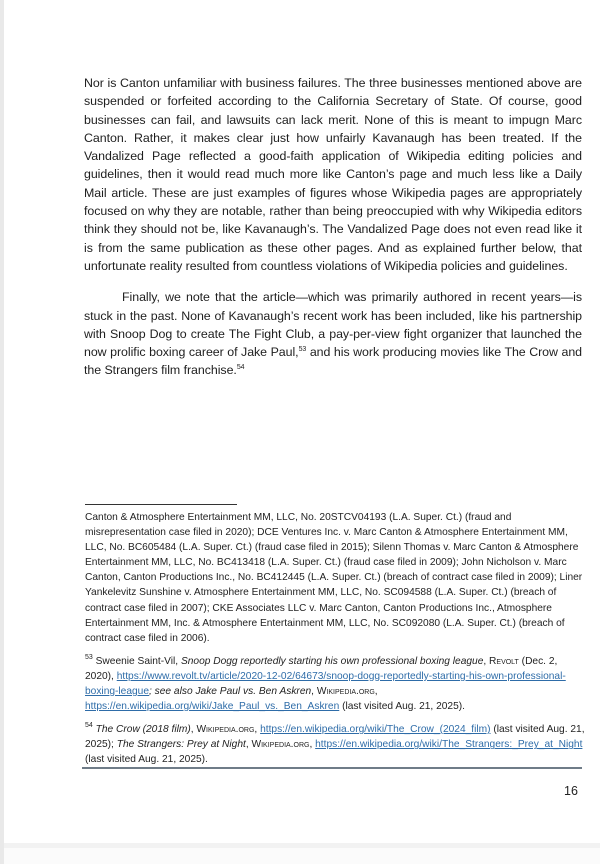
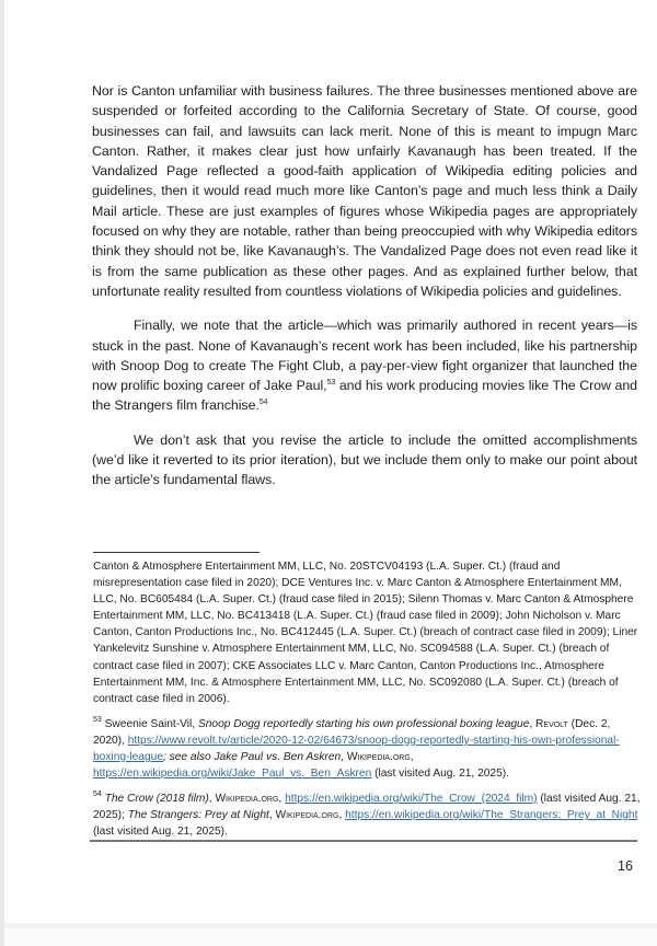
- Nor is Canton unfamiliar with business failures. The three businesses mentioned above are suspended or forfeited according to the California Secretary of State. Of course, good businesses can fail, and lawsuits can lack merit. None of this is meant to impugn Marc Canton. Rather, it makes clear just how unfairly Kavanaugh has been treated. If the Vandalized Page reflected a good-faith application of Wikipedia editing policies and guidelines, then it would read much more like Canton’s page and much less like a Daily Mail article. These are just examples of figures whose Wikipedia pages are appropriately focused on why they are notable, rather than being preoccupied with why Wikipedia editors think they should not be, like Kavanaugh’s. The Vandalized Page does not even read like it is from the same publication as these other pages. And as explained further below, that unfortunate reality resulted from countless violations of Wikipedia policies and guidelines.
+ Nor is Canton unfamiliar with business failures. The three businesses mentioned above are suspended or forfeited according to the California Secretary of State. Of course, good businesses can fail, and lawsuits can lack merit. None of this is meant to impugn Marc Canton. Rather, it makes clear just how unfairly Kavanaugh has been treated. If the Vandalized Page reflected a good-faith application of Wikipedia editing policies and guidelines, then it would read much more like Canton’s page and much less think a Daily Mail article. These are just examples of figures whose Wikipedia pages are appropriately focused on why they are notable, rather than being preoccupied with why Wikipedia editors think they should not be, like Kavanaugh’s. The Vandalized Page does not even read like it is from the same publication as these other pages. And as explained further below, that unfortunate reality resulted from countless violations of Wikipedia policies and guidelines.
  Finally, we note that the article—which was primarily authored in recent years—is stuck in the past. None of Kavanaugh’s recent work has been included, like his partnership with Snoop Dog to create The Fight Club, a pay-per-view fight organizer that launched the now prolific boxing career of Jake Paul, and his work producing movies like The Crow and the Strangers film franchise.
+ We don’t ask that you revise the article to include the omitted accomplishments (we’d like it reverted to its prior iteration), but we include them only to make our point about the article’s fundamental flaws.
  Canton & Atmosphere Entertainment MM, LLC, No. 20STCV04193 (L.A. Super. Ct.) (fraud and misrepresentation case filed in 2020); DCE Ventures Inc. v. Marc Canton & Atmosphere Entertainment MM, LLC, No. BC605484 (L.A. Super. Ct.) (fraud case filed in 2015); Silenn Thomas v. Marc Canton & Atmosphere Entertainment MM, LLC, No. BC413418 (L.A. Super. Ct.) (fraud case filed in 2009); John Nicholson v. Marc Canton, Canton Productions Inc., No. BC412445 (L.A. Super. Ct.) (breach of contract case filed in 2009); Liner Yankelevitz Sunshine v. Atmosphere Entertainment MM, LLC, No. SC094588 (L.A. Super. Ct.) (breach of contract case filed in 2007); CKE Associates LLC v. Marc Canton, Canton Productions Inc., Atmosphere Entertainment MM, Inc. & Atmosphere Entertainment MM, LLC, No. SC092080 (L.A. Super. Ct.) (breach of contract case filed in 2006).
  Sweenie Saint-Vil, Snoop Dogg reportedly starting his own professional boxing league, Revolt (Dec. 2, 2020), https://www.revolt.tv/article/2020-12-02/64673/snoop-dogg-reportedly-starting-his-own-professional-boxing-league; see also Jake Paul vs. Ben Askren, Wikipedia.org, https://en.wikipedia.org/wiki/Jake_Paul_vs._Ben_Askren (last visited Aug. 21, 2025).
  The Crow (2018 film), Wikipedia.org, https://en.wikipedia.org/wiki/The_Crow_(2024_film) (last visited Aug. 21, 2025); The Strangers: Prey at Night, Wikipedia.org, https://en.wikipedia.org/wiki/The_Strangers:_Prey_at_Night (last visited Aug. 21, 2025).
  16
